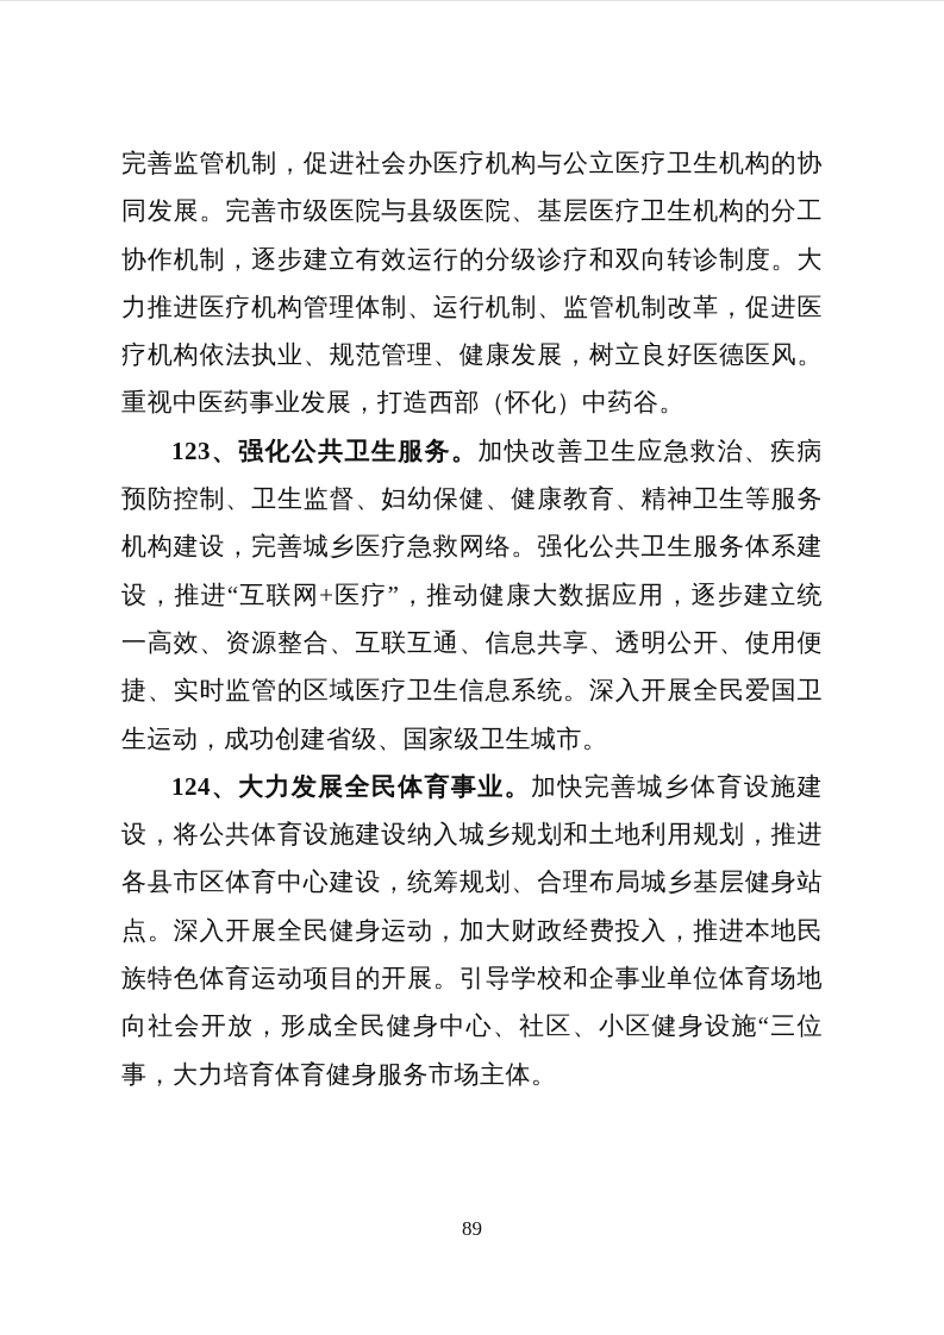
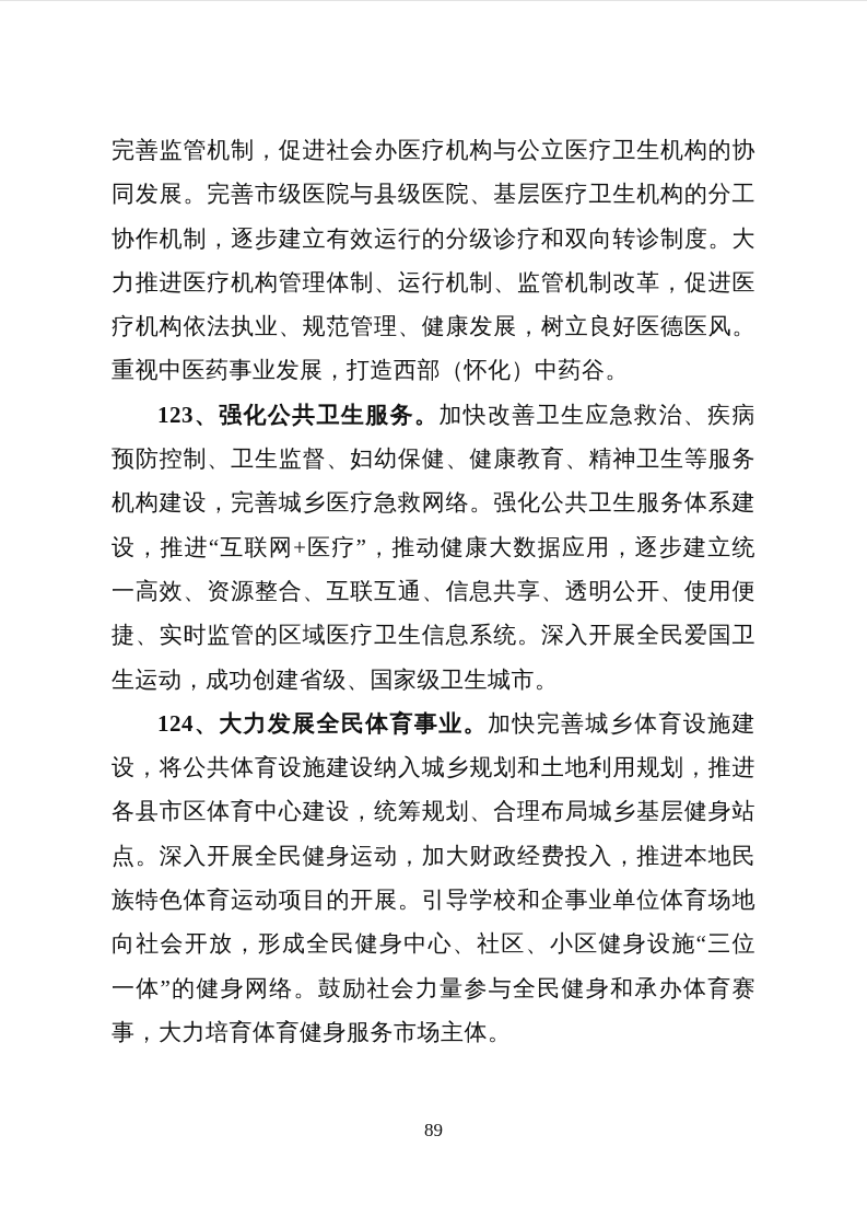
  完善监管机制，促进社会办医疗机构与公立医疗卫生机构的协
  同发展。完善市级医院与县级医院、基层医疗卫生机构的分工
  协作机制，逐步建立有效运行的分级诊疗和双向转诊制度。大
  力推进医疗机构管理体制、运行机制、监管机制改革，促进医
  疗机构依法执业、规范管理、健康发展，树立良好医德医风。
  重视中医药事业发展，打造西部（怀化）中药谷。
  123、强化公共卫生服务。加快改善卫生应急救治、疾病
  预防控制、卫生监督、妇幼保健、健康教育、精神卫生等服务
  机构建设，完善城乡医疗急救网络。强化公共卫生服务体系建
  设，推进“互联网+医疗”，推动健康大数据应用，逐步建立统
  一高效、资源整合、互联互通、信息共享、透明公开、使用便
  捷、实时监管的区域医疗卫生信息系统。深入开展全民爱国卫
  生运动，成功创建省级、国家级卫生城市。
  124、大力发展全民体育事业。加快完善城乡体育设施建
  设，将公共体育设施建设纳入城乡规划和土地利用规划，推进
  各县市区体育中心建设，统筹规划、合理布局城乡基层健身站
  点。深入开展全民健身运动，加大财政经费投入，推进本地民
  族特色体育运动项目的开展。引导学校和企事业单位体育场地
  向社会开放，形成全民健身中心、社区、小区健身设施“三位
+ 一体”的健身网络。鼓励社会力量参与全民健身和承办体育赛
  事，大力培育体育健身服务市场主体。
  89
